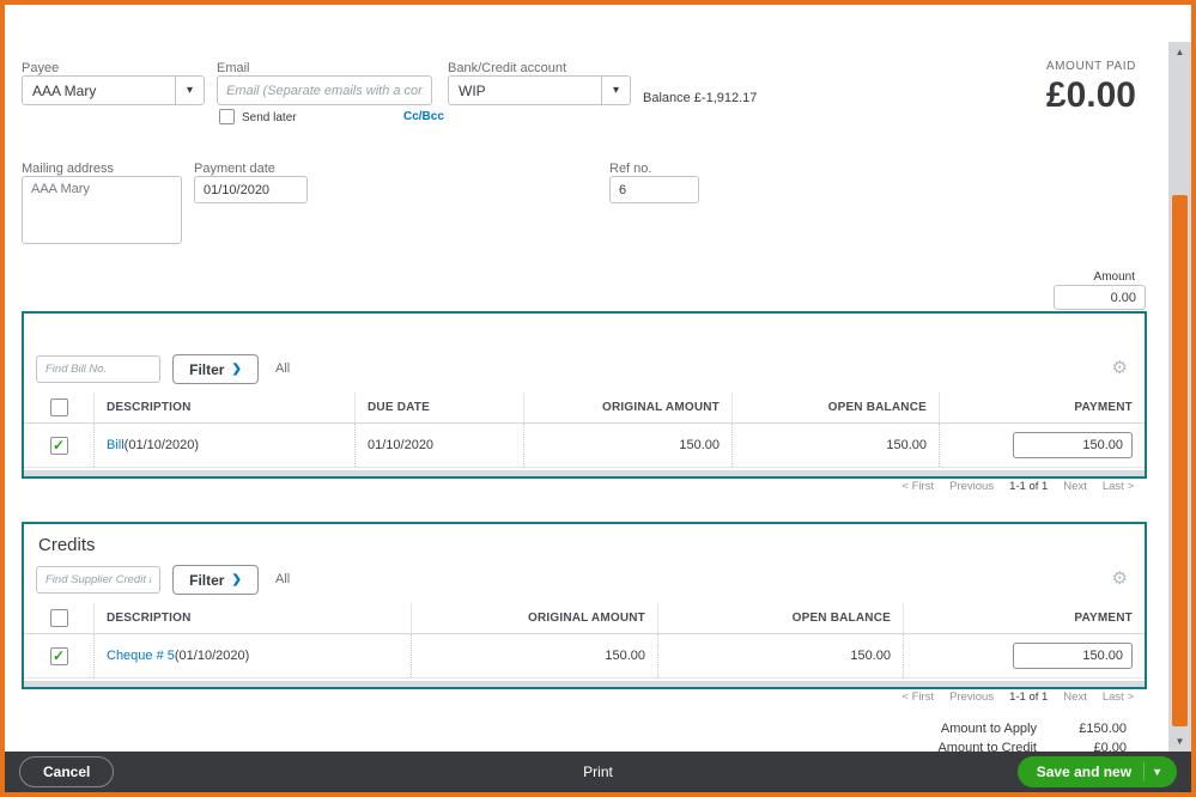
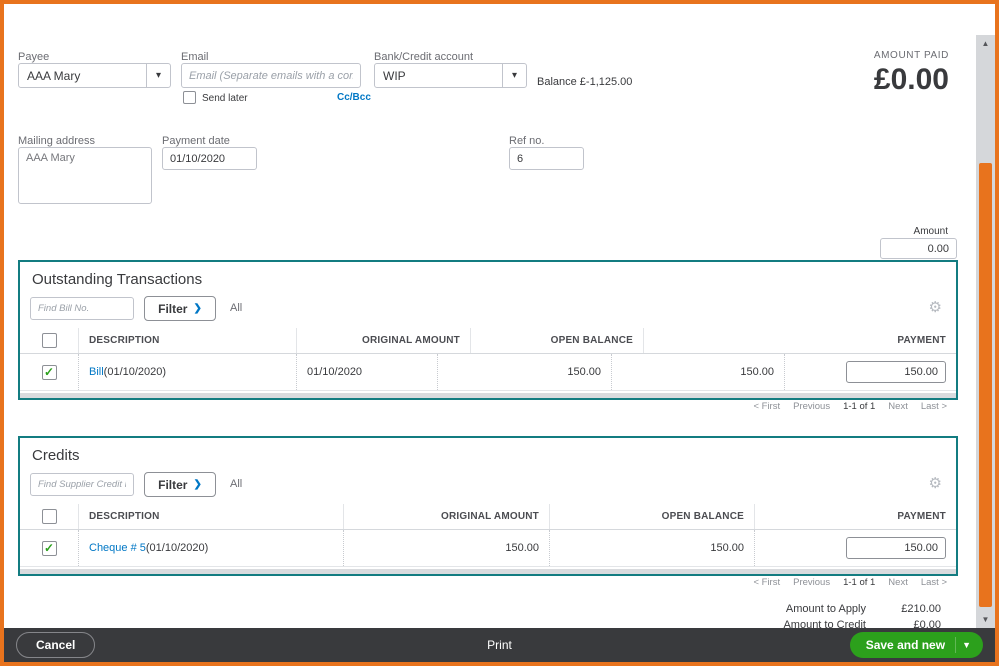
  Payee
  AAA Mary
  ▾
  Email
  Email (Separate emails with a co
  Send later
  Cc/Bcc
  Bank/Credit account
  WIP
  ▾
- Balance £-1,912.17
+ Balance £-1,125.00
  AMOUNT PAID
  £0.00
  Mailing address
  AAA Mary
  Payment date
  01/10/2020
  Ref no.
  6
  Amount
  0.00
+ Outstanding Transactions
  Find Bill No.
  Filter
  ❯
  All
  ⚙
  DESCRIPTION
- DUE DATE
  ORIGINAL AMOUNT
  OPEN BALANCE
  PAYMENT
  Bill
  (01/10/2020)
  01/10/2020
  150.00
  150.00
  150.00
  < First
  Previous
  1-1 of 1
  Next
  Last >
  Credits
  Find Supplier Credit
  Filter
  ❯
  All
  ⚙
  DESCRIPTION
  ORIGINAL AMOUNT
  OPEN BALANCE
  PAYMENT
  Cheque # 5
  (01/10/2020)
  150.00
  150.00
  150.00
  < First
  Previous
  1-1 of 1
  Next
  Last >
  Amount to Apply
- £150.00
+ £210.00
  Amount to Credit
  £0.00
  Cancel
  Print
  Save and new
  ▼
  ▲
  ▼
